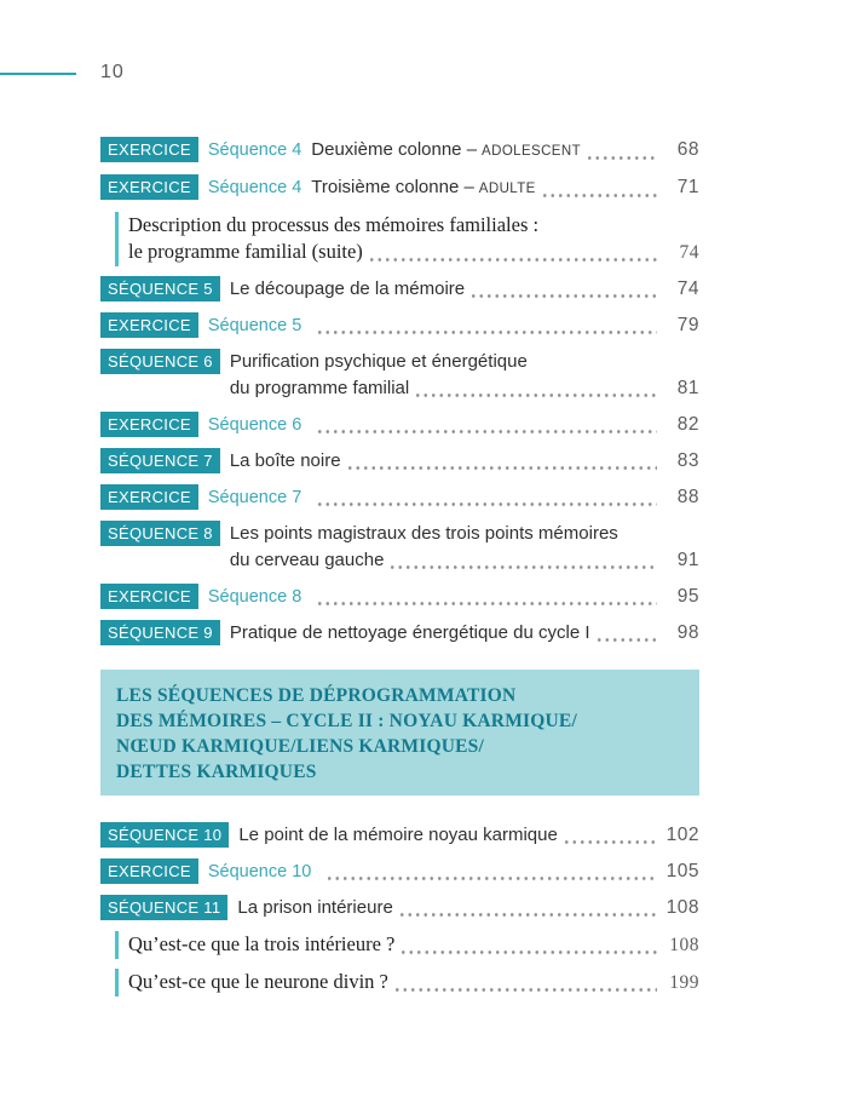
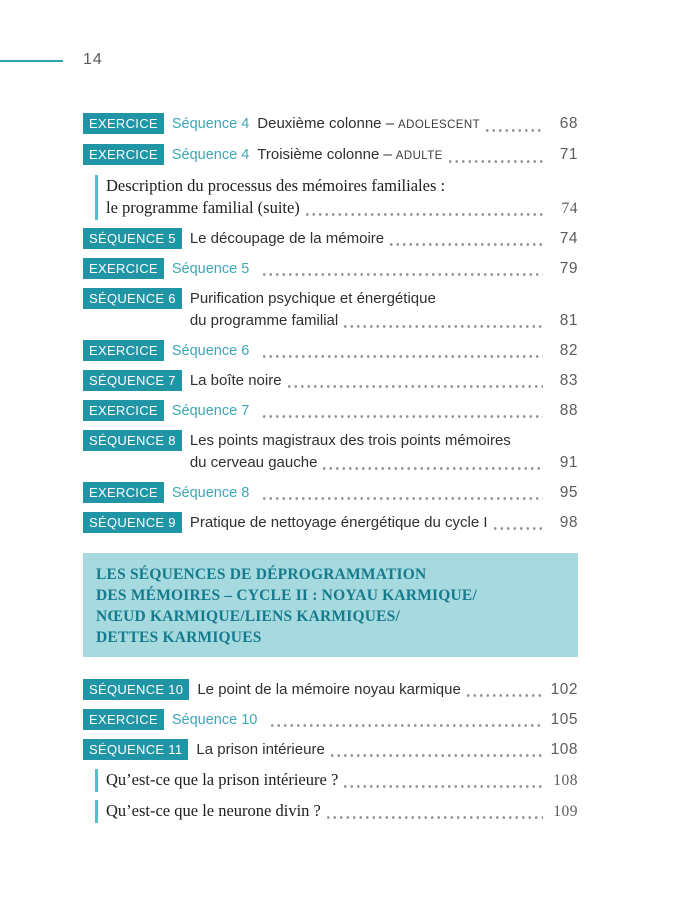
- 10
+ 14
  EXERCICE
  Séquence 4
  Deuxième colonne –
  ADOLESCENT
  68
  EXERCICE
  Séquence 4
  Troisième colonne –
  ADULTE
  71
  Description du processus des mémoires familiales :
  le programme familial (suite)
  74
  SÉQUENCE 5
  Le découpage de la mémoire
  74
  EXERCICE
  Séquence 5
  79
  SÉQUENCE 6
  Purification psychique et énergétique
  du programme familial
  81
  EXERCICE
  Séquence 6
  82
  SÉQUENCE 7
  La boîte noire
  83
  EXERCICE
  Séquence 7
  88
  SÉQUENCE 8
  Les points magistraux des trois points mémoires
  du cerveau gauche
  91
  EXERCICE
  Séquence 8
  95
  SÉQUENCE 9
  Pratique de nettoyage énergétique du cycle I
  98
  LES SÉQUENCES DE DÉPROGRAMMATION
  DES MÉMOIRES – CYCLE II : NOYAU KARMIQUE/
  NŒUD KARMIQUE/LIENS KARMIQUES/
  DETTES KARMIQUES
  SÉQUENCE 10
  Le point de la mémoire noyau karmique
  102
  EXERCICE
  Séquence 10
  105
  SÉQUENCE 11
  La prison intérieure
  108
- Qu’est-ce que la trois intérieure ?
+ Qu’est-ce que la prison intérieure ?
  108
  Qu’est-ce que le neurone divin ?
- 199
+ 109
